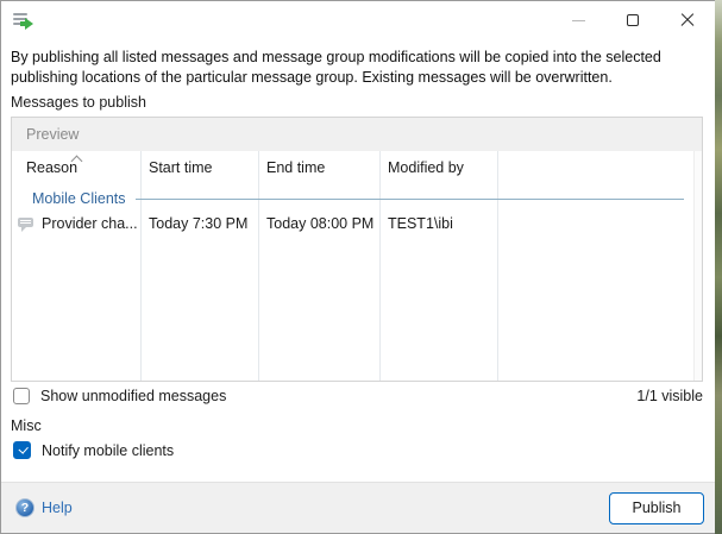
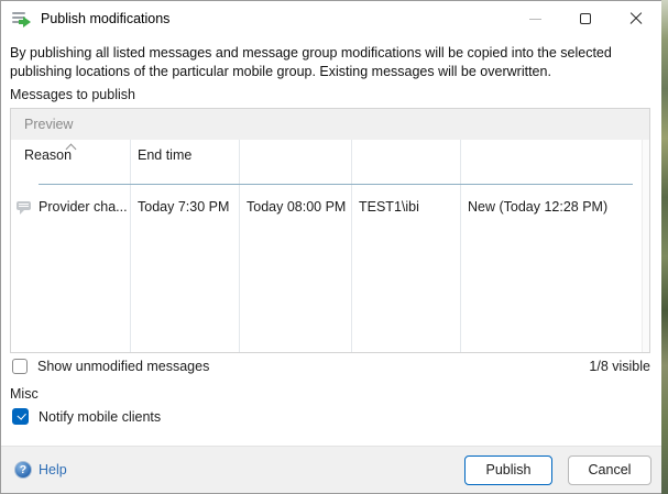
+ Publish modifications
- By publishing all listed messages and message group modifications will be copied into the selected publishing locations of the particular message group. Existing messages will be overwritten.
+ By publishing all listed messages and message group modifications will be copied into the selected publishing locations of the particular mobile group. Existing messages will be overwritten.
  Messages to publish
  Preview
  Reason
- Start time
  End time
- Modified by
- Mobile Clients
  Provider cha...
  Today 7:30 PM
  Today 08:00 PM
  TEST1\ibi
+ New (Today 12:28 PM)
  Show unmodified messages
- 1/1 visible
+ 1/8 visible
  Misc
  Notify mobile clients
  ?
  Help
  Publish
+ Cancel
